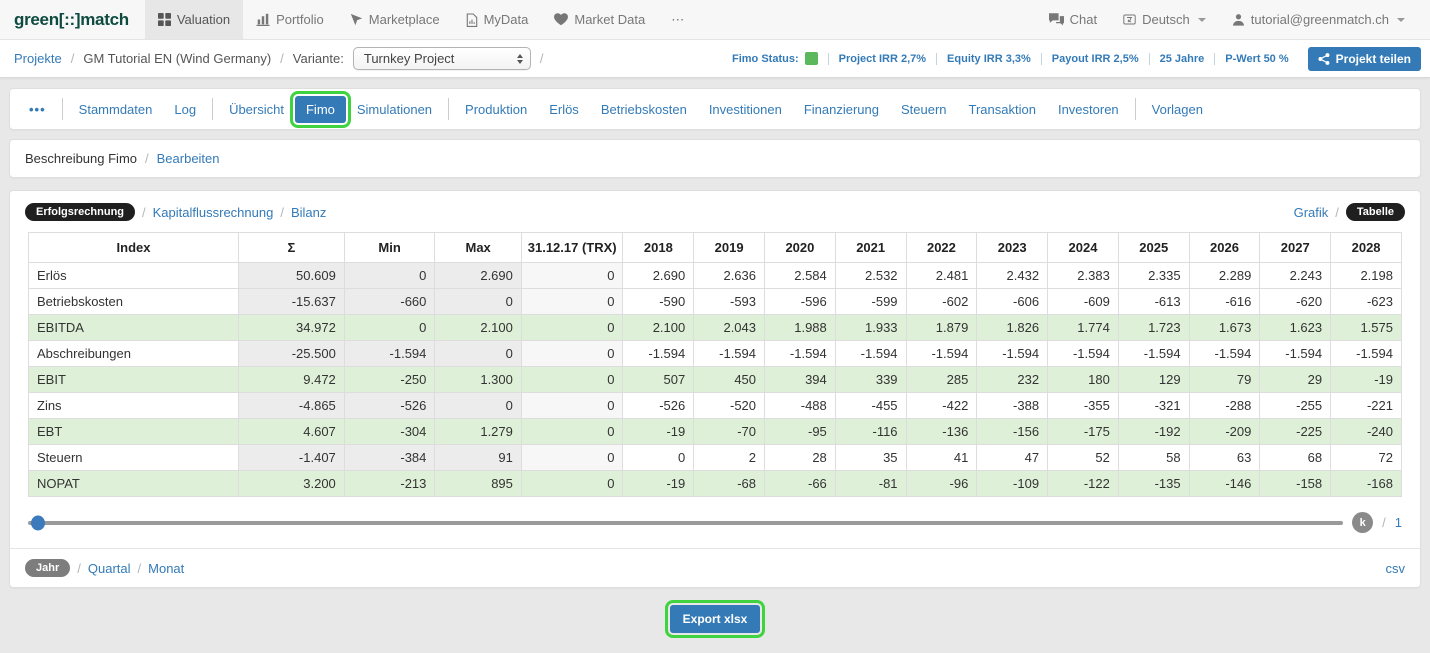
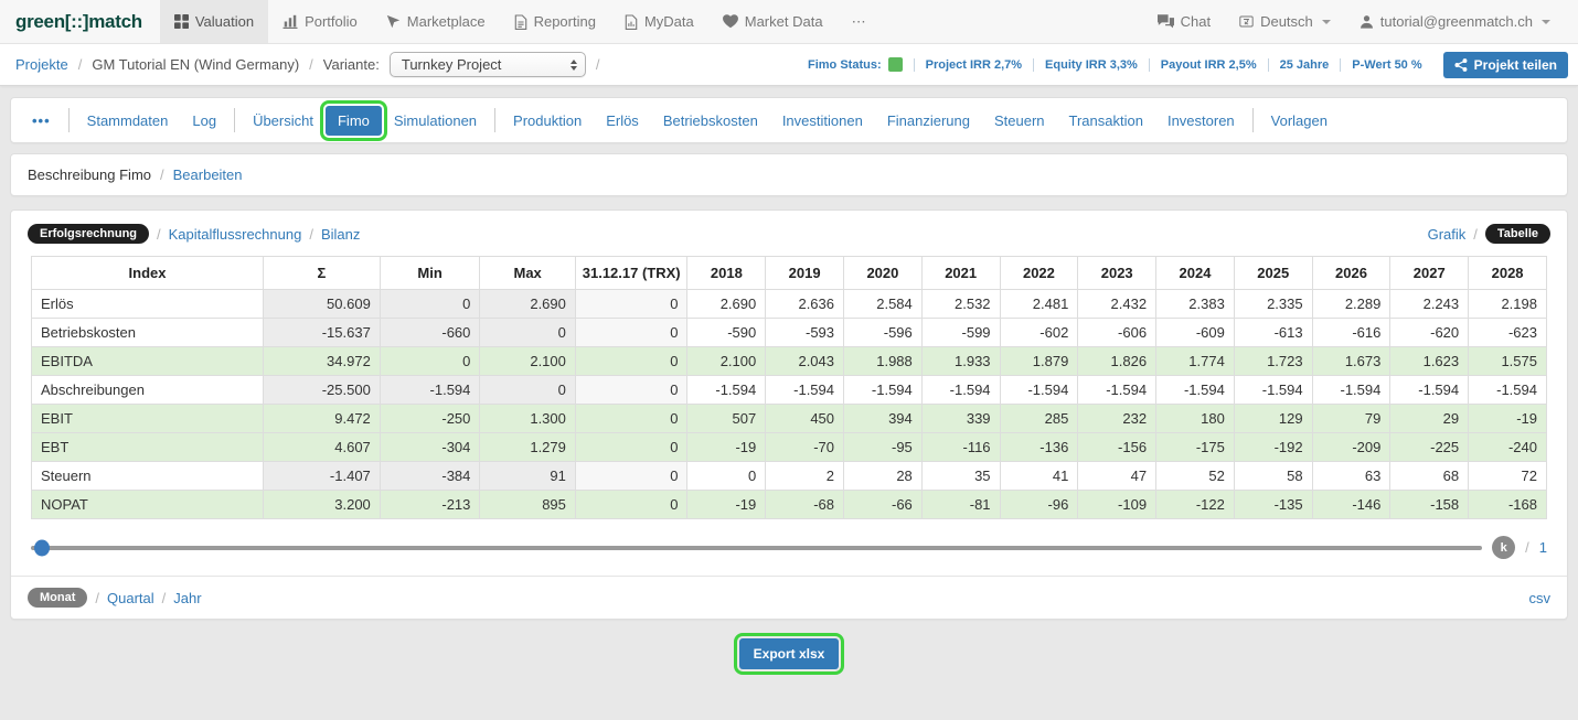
  green[::]match
  Valuation
  Portfolio
  Marketplace
+ Reporting
  MyData
  Market Data
  ⋯
  Chat
  Deutsch
  tutorial@greenmatch.ch
  Projekte
  /
  GM Tutorial EN (Wind Germany)
  /
  Variante:
  Turnkey Project
  /
  Fimo Status:
  Project IRR 2,7%
  Equity IRR 3,3%
  Payout IRR 2,5%
  25 Jahre
  P-Wert 50 %
  Projekt teilen
  •••
  Stammdaten
  Log
  Übersicht
  Fimo
  Simulationen
  Produktion
  Erlös
  Betriebskosten
  Investitionen
  Finanzierung
  Steuern
  Transaktion
  Investoren
  Vorlagen
  Beschreibung Fimo
  /
  Bearbeiten
  Erfolgsrechnung
  /
  Kapitalflussrechnung
  /
  Bilanz
  Grafik
  /
  Tabelle
  Index	Σ	Min	Max	31.12.17 (TRX)	2018	2019	2020	2021	2022	2023	2024	2025	2026	2027	2028
  Erlös	50.609	0	2.690	0	2.690	2.636	2.584	2.532	2.481	2.432	2.383	2.335	2.289	2.243	2.198
  Betriebskosten	-15.637	-660	0	0	-590	-593	-596	-599	-602	-606	-609	-613	-616	-620	-623
  EBITDA	34.972	0	2.100	0	2.100	2.043	1.988	1.933	1.879	1.826	1.774	1.723	1.673	1.623	1.575
  Abschreibungen	-25.500	-1.594	0	0	-1.594	-1.594	-1.594	-1.594	-1.594	-1.594	-1.594	-1.594	-1.594	-1.594	-1.594
  EBIT	9.472	-250	1.300	0	507	450	394	339	285	232	180	129	79	29	-19
- Zins	-4.865	-526	0	0	-526	-520	-488	-455	-422	-388	-355	-321	-288	-255	-221
  EBT	4.607	-304	1.279	0	-19	-70	-95	-116	-136	-156	-175	-192	-209	-225	-240
  Steuern	-1.407	-384	91	0	0	2	28	35	41	47	52	58	63	68	72
  NOPAT	3.200	-213	895	0	-19	-68	-66	-81	-96	-109	-122	-135	-146	-158	-168
  k
  /
  1
- Jahr
+ Monat
  /
  Quartal
  /
- Monat
+ Jahr
  csv
  Export xlsx
